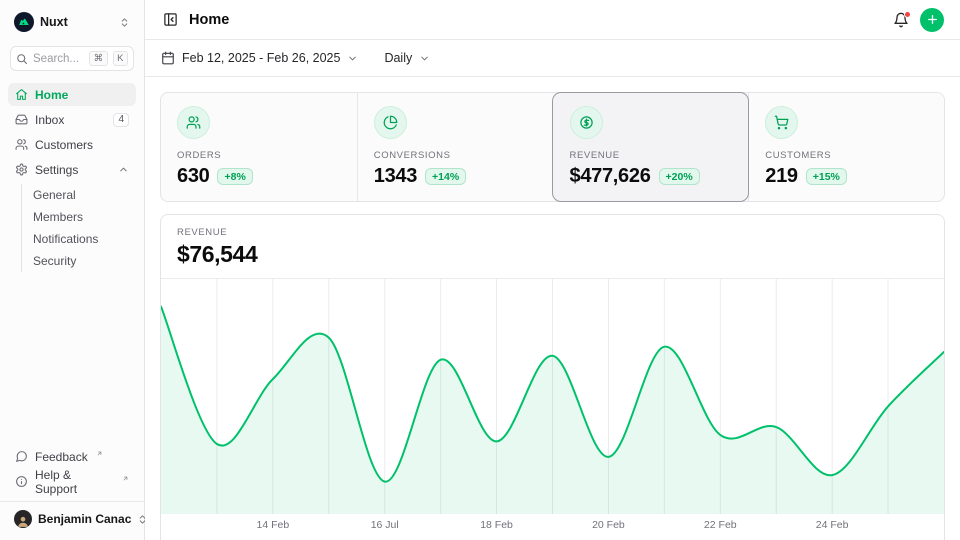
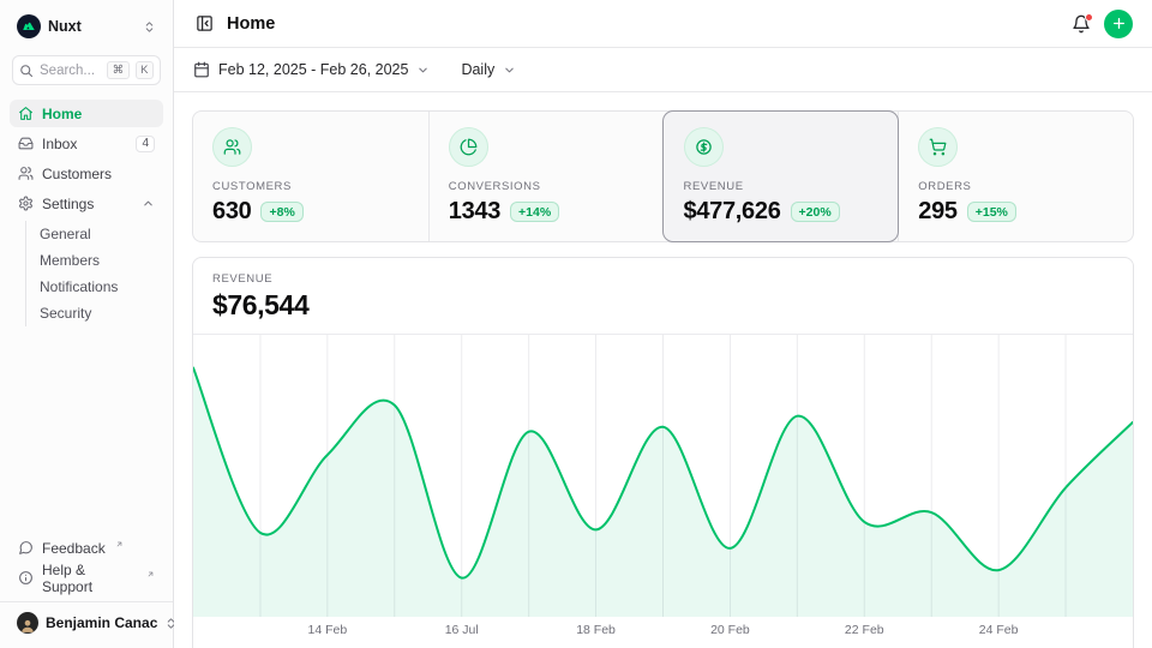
  Nuxt
  Search...
  ⌘
  K
  Home
  Inbox
  4
  Customers
  Settings
  General
  Members
  Notifications
  Security
  Feedback
  Help & Support
  Benjamin Canac
  Home
  Feb 12, 2025 - Feb 26, 2025
  Daily
- ORDERS
+ CUSTOMERS
  630
  +8%
  CONVERSIONS
  1343
  +14%
  REVENUE
  $477,626
  +20%
- CUSTOMERS
+ ORDERS
- 219
+ 295
  +15%
  REVENUE
  $76,544
  14 Feb
  16 Jul
  18 Feb
  20 Feb
  22 Feb
  24 Feb
